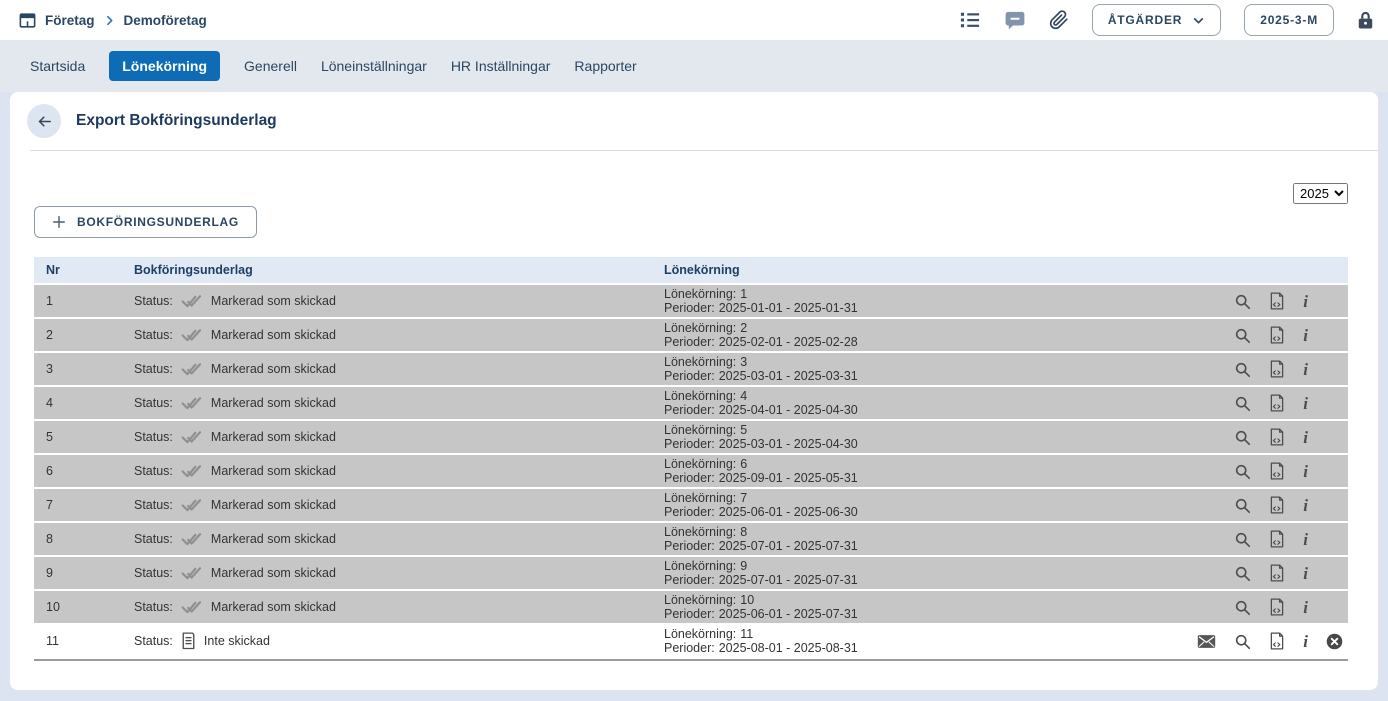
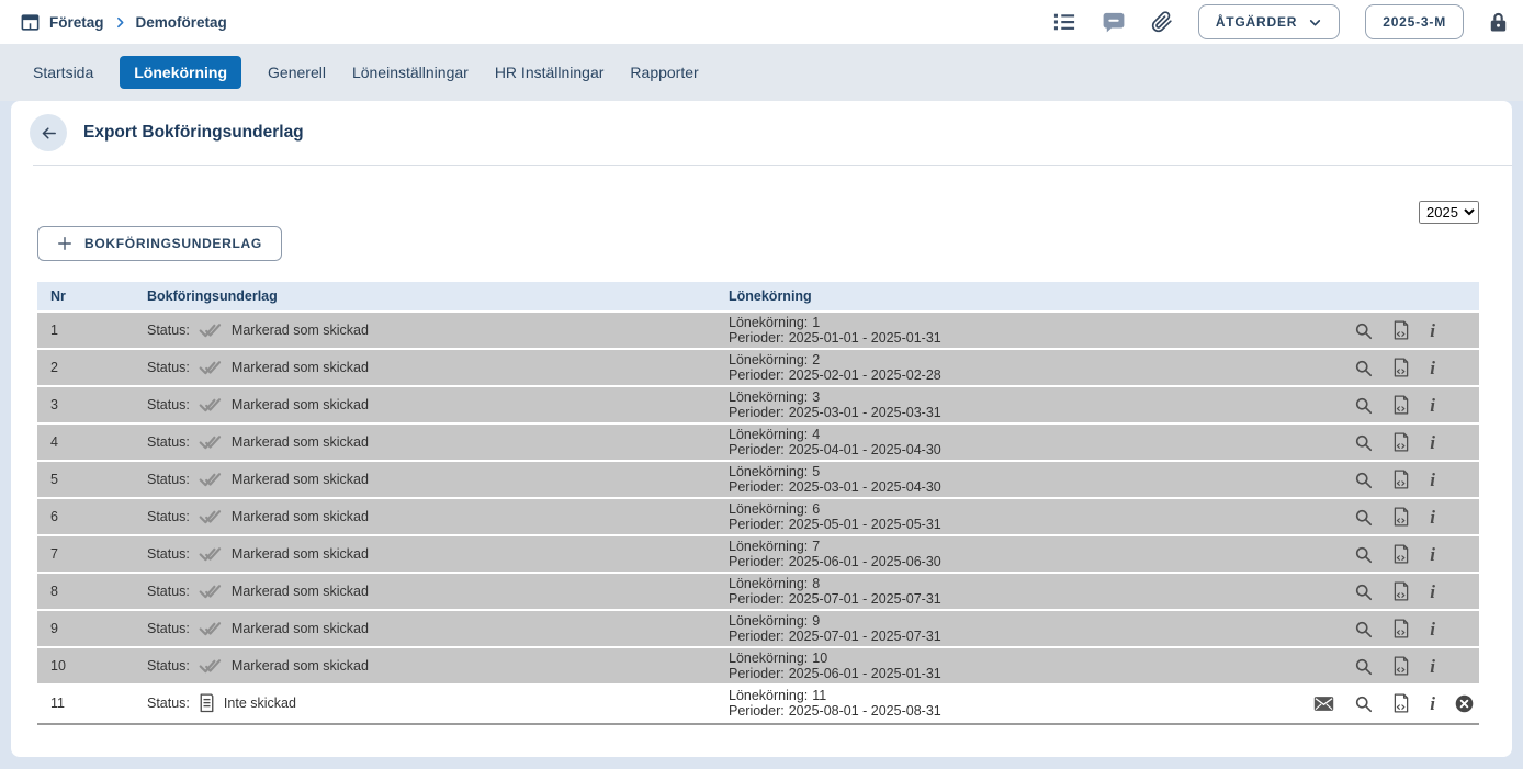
  Företag
  Demoföretag
  ÅTGÄRDER
  2025-3-M
  Startsida
  Lönekörning
  Generell
  Löneinställningar
  HR Inställningar
  Rapporter
  Export Bokföringsunderlag
  2025
  BOKFÖRINGSUNDERLAG
  Nr
  Bokföringsunderlag
  Lönekörning
  1
  Status:
  Markerad som skickad
  Lönekörning: 1
  Perioder: 2025-01-01 - 2025-01-31
  i
  2
  Status:
  Markerad som skickad
  Lönekörning: 2
  Perioder: 2025-02-01 - 2025-02-28
  i
  3
  Status:
  Markerad som skickad
  Lönekörning: 3
  Perioder: 2025-03-01 - 2025-03-31
  i
  4
  Status:
  Markerad som skickad
  Lönekörning: 4
  Perioder: 2025-04-01 - 2025-04-30
  i
  5
  Status:
  Markerad som skickad
  Lönekörning: 5
  Perioder: 2025-03-01 - 2025-04-30
  i
  6
  Status:
  Markerad som skickad
  Lönekörning: 6
- Perioder: 2025-09-01 - 2025-05-31
+ Perioder: 2025-05-01 - 2025-05-31
  i
  7
  Status:
  Markerad som skickad
  Lönekörning: 7
  Perioder: 2025-06-01 - 2025-06-30
  i
  8
  Status:
  Markerad som skickad
  Lönekörning: 8
  Perioder: 2025-07-01 - 2025-07-31
  i
  9
  Status:
  Markerad som skickad
  Lönekörning: 9
  Perioder: 2025-07-01 - 2025-07-31
  i
  10
  Status:
  Markerad som skickad
  Lönekörning: 10
- Perioder: 2025-06-01 - 2025-07-31
+ Perioder: 2025-06-01 - 2025-01-31
  i
  11
  Status:
  Inte skickad
  Lönekörning: 11
  Perioder: 2025-08-01 - 2025-08-31
  i
